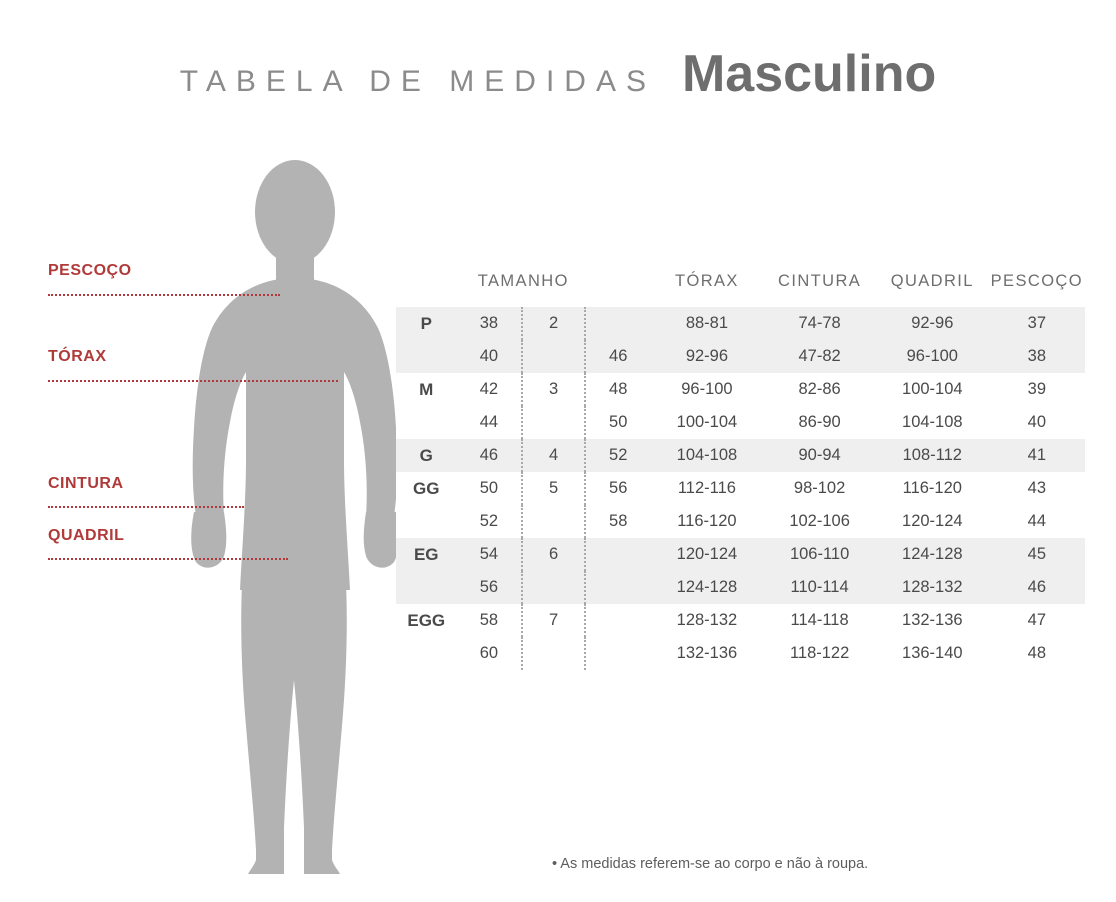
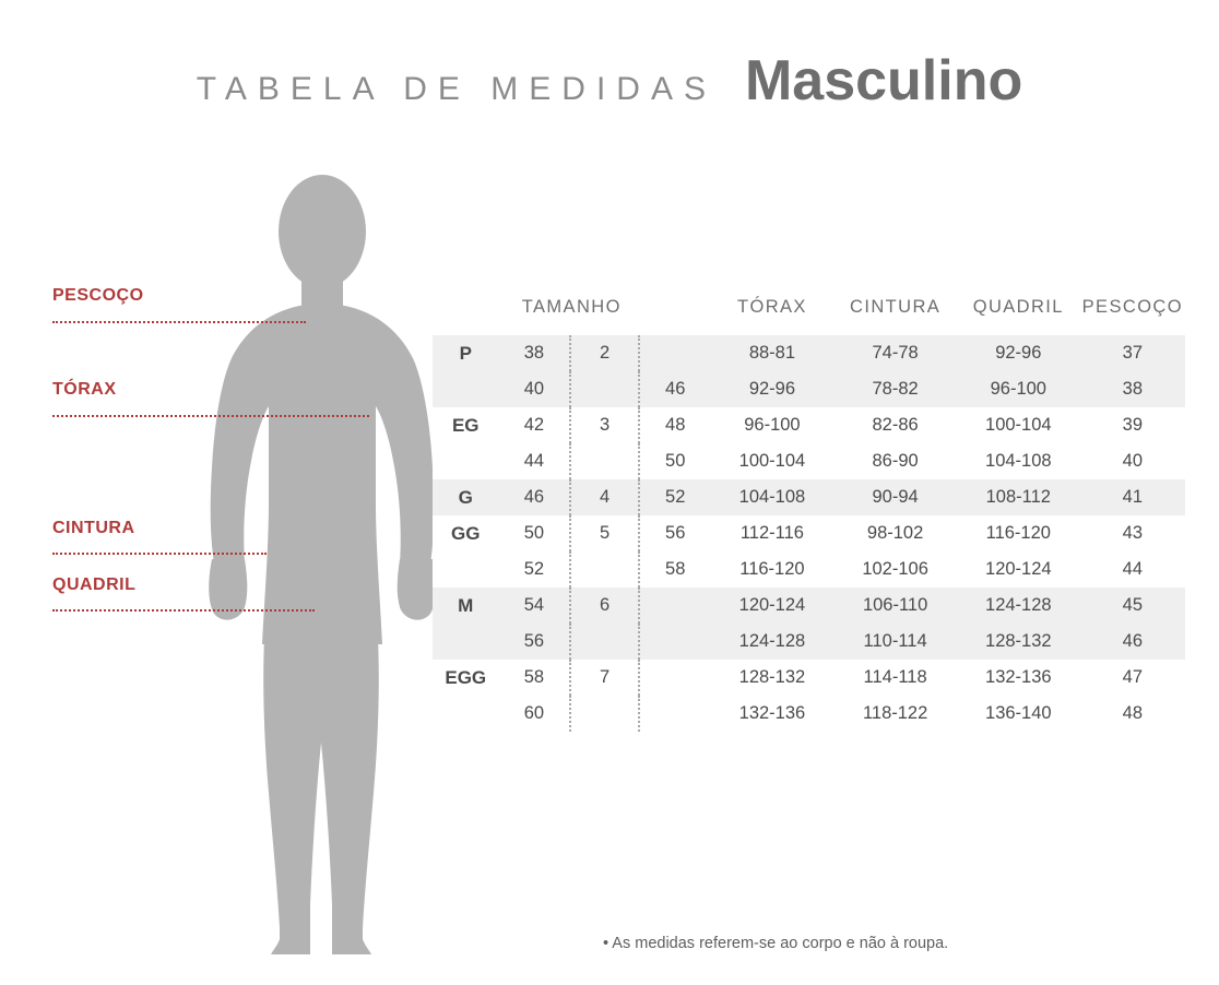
  TABELA DE MEDIDAS
  Masculino
  PESCOÇO
  TÓRAX
  CINTURA
  QUADRIL
  TAMANHO	TÓRAX	CINTURA	QUADRIL	PESCOÇO
  P	38	2		88-81	74-78	92-96	37
- 	40		46	92-96	47-82	96-100	38
+ 	40		46	92-96	78-82	96-100	38
- M	42	3	48	96-100	82-86	100-104	39
+ EG	42	3	48	96-100	82-86	100-104	39
  	44		50	100-104	86-90	104-108	40
  G	46	4	52	104-108	90-94	108-112	41
  GG	50	5	56	112-116	98-102	116-120	43
  	52		58	116-120	102-106	120-124	44
- EG	54	6		120-124	106-110	124-128	45
+ M	54	6		120-124	106-110	124-128	45
  	56			124-128	110-114	128-132	46
  EGG	58	7		128-132	114-118	132-136	47
  	60			132-136	118-122	136-140	48
  • As medidas referem-se ao corpo e não à roupa.
